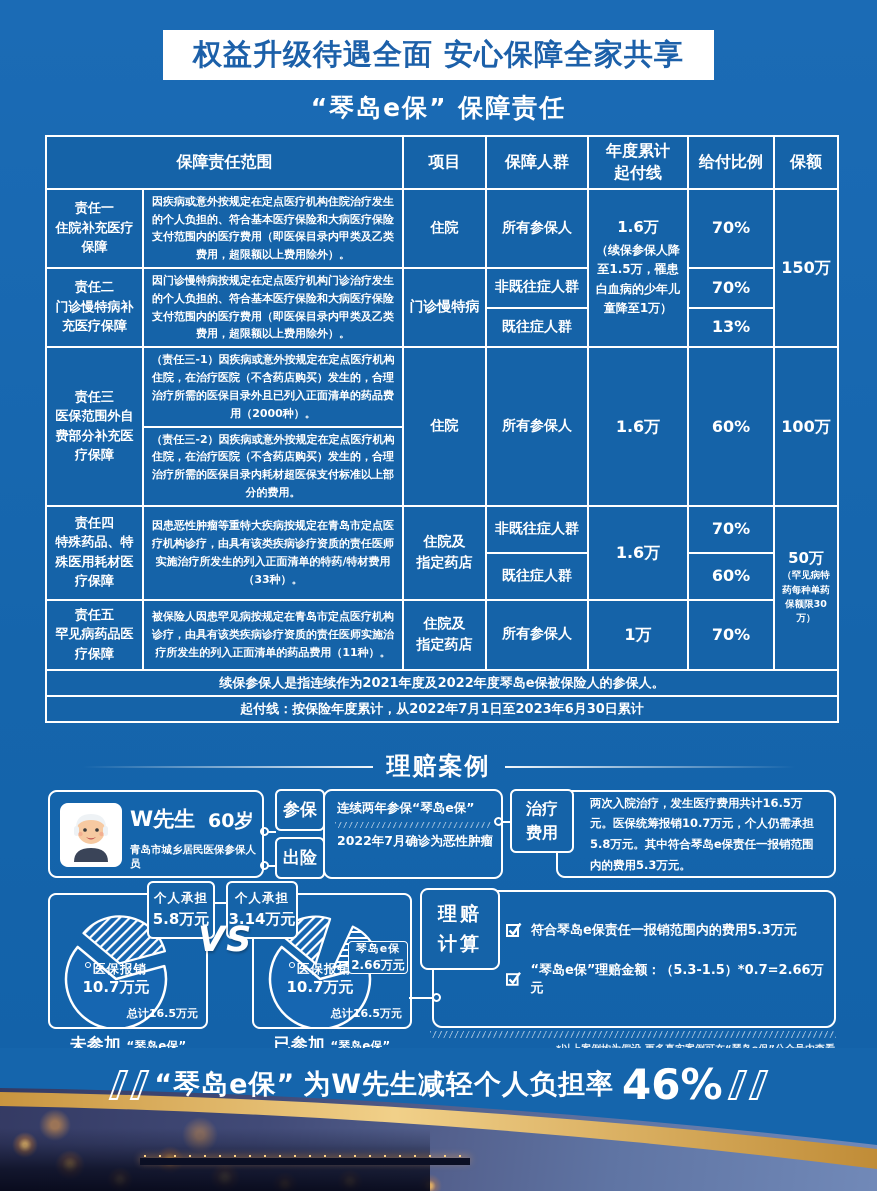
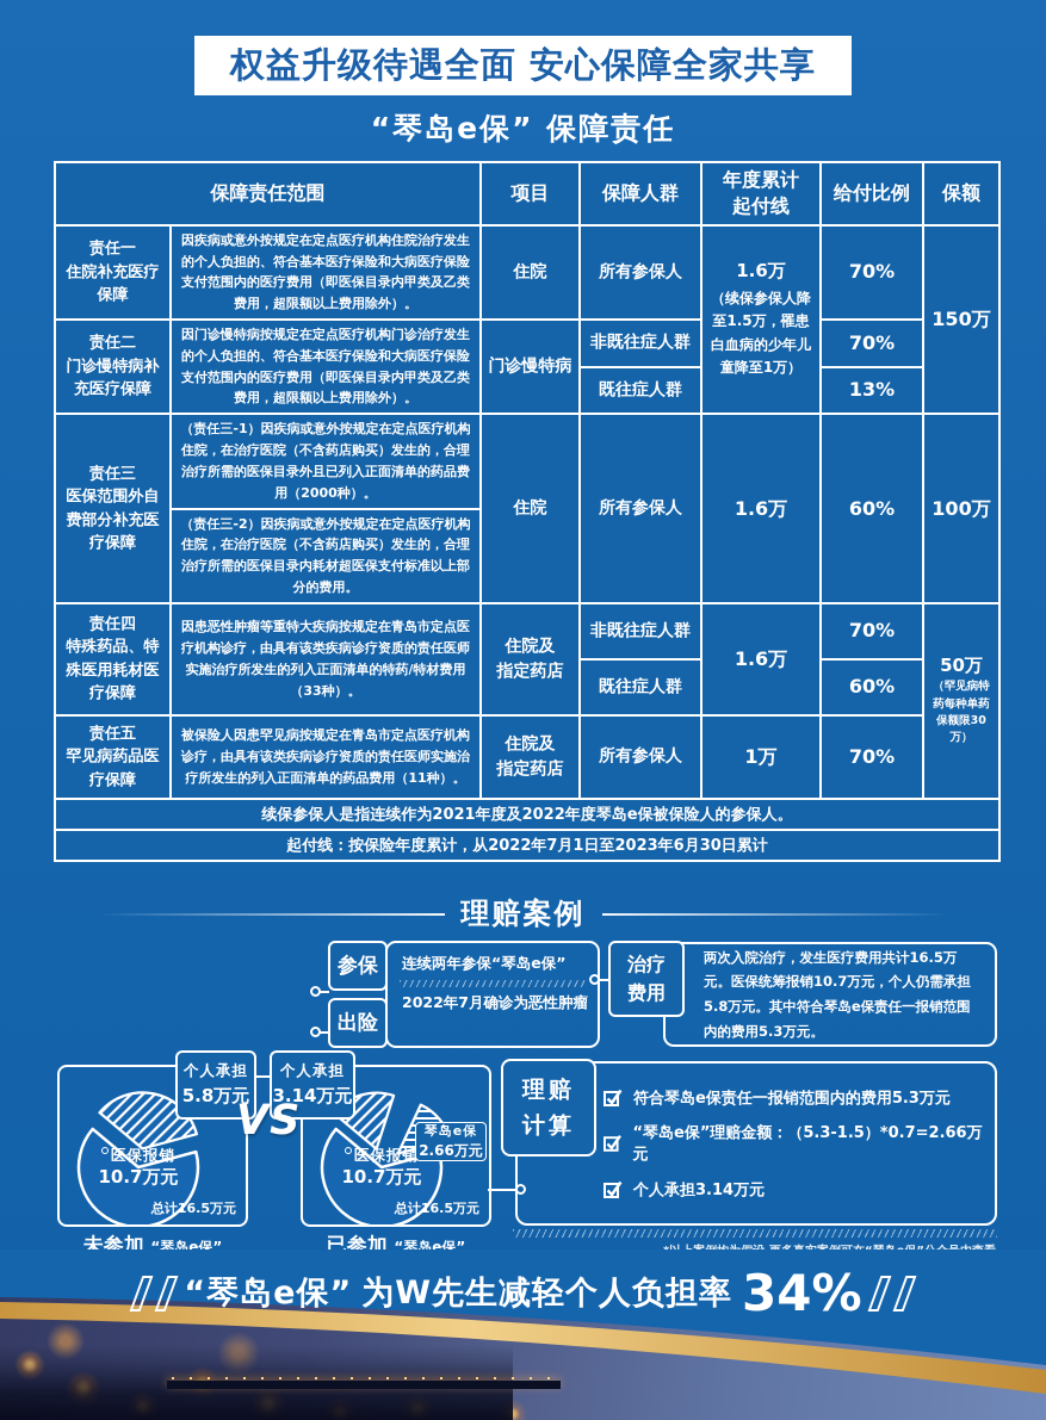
  权益升级待遇全面 安心保障全家共享
  “琴岛e保” 保障责任
  保障责任范围	项目	保障人群	年度累计 起付线	给付比例	保额
  责任一 住院补充医疗保障	因疾病或意外按规定在定点医疗机构住院治疗发生的个人负担的、符合基本医疗保险和大病医疗保险支付范围内的医疗费用（即医保目录内甲类及乙类费用，超限额以上费用除外）。	住院	所有参保人	1.6万 （续保参保人降至1.5万，罹患白血病的少年儿童降至1万）	70%	150万
  责任二 门诊慢特病补充医疗保障	因门诊慢特病按规定在定点医疗机构门诊治疗发生的个人负担的、符合基本医疗保险和大病医疗保险支付范围内的医疗费用（即医保目录内甲类及乙类费用，超限额以上费用除外）。	门诊慢特病	非既往症人群	70%
  既往症人群	13%
  责任三 医保范围外自费部分补充医疗保障	（责任三-1）因疾病或意外按规定在定点医疗机构住院，在治疗医院（不含药店购买）发生的，合理治疗所需的医保目录外且已列入正面清单的药品费用（2000种）。	住院	所有参保人	1.6万	60%	100万
  （责任三-2）因疾病或意外按规定在定点医疗机构住院，在治疗医院（不含药店购买）发生的，合理治疗所需的医保目录内耗材超医保支付标准以上部分的费用。
  责任四 特殊药品、特殊医用耗材医疗保障	因患恶性肿瘤等重特大疾病按规定在青岛市定点医疗机构诊疗，由具有该类疾病诊疗资质的责任医师实施治疗所发生的列入正面清单的特药/特材费用（33种）。	住院及 指定药店	非既往症人群	1.6万	70%	50万 （罕见病特药每种单药保额限30万）
  既往症人群	60%
  责任五 罕见病药品医疗保障	被保险人因患罕见病按规定在青岛市定点医疗机构诊疗，由具有该类疾病诊疗资质的责任医师实施治疗所发生的列入正面清单的药品费用（11种）。	住院及 指定药店	所有参保人	1万	70%
  续保参保人是指连续作为2021年度及2022年度琴岛e保被保险人的参保人。
  起付线：按保险年度累计，从2022年7月1日至2023年6月30日累计
  理赔案例
- W先生
- 60岁
- 青岛市城乡居民医保参保人员
  参保
  出险
  连续两年参保“琴岛e保”
  2022年7月确诊为恶性肿瘤
  两次入院治疗，发生医疗费用共计16.5万元。医保统筹报销10.7万元，个人仍需承担5.8万元。其中符合琴岛e保责任一报销范围内的费用5.3万元。
  治疗
  费用
  医保报销
  10.7万元
  总计16.5万元
  个人承担
  5.8万元
  VS
  医保报销
  10.7万元
  总计16.5万元
  个人承担
  3.14万元
  琴岛e保
  2.66万元
  未参加 “琴岛e保”
  已参加 “琴岛e保”
  符合琴岛e保责任一报销范围内的费用5.3万元
  “琴岛e保”理赔金额：（5.3-1.5）*0.7=2.66万元
+ 个人承担3.14万元
  理赔
  计算
  “琴岛e保”
  为W先生减轻个人负担率
- 46%
+ 34%
